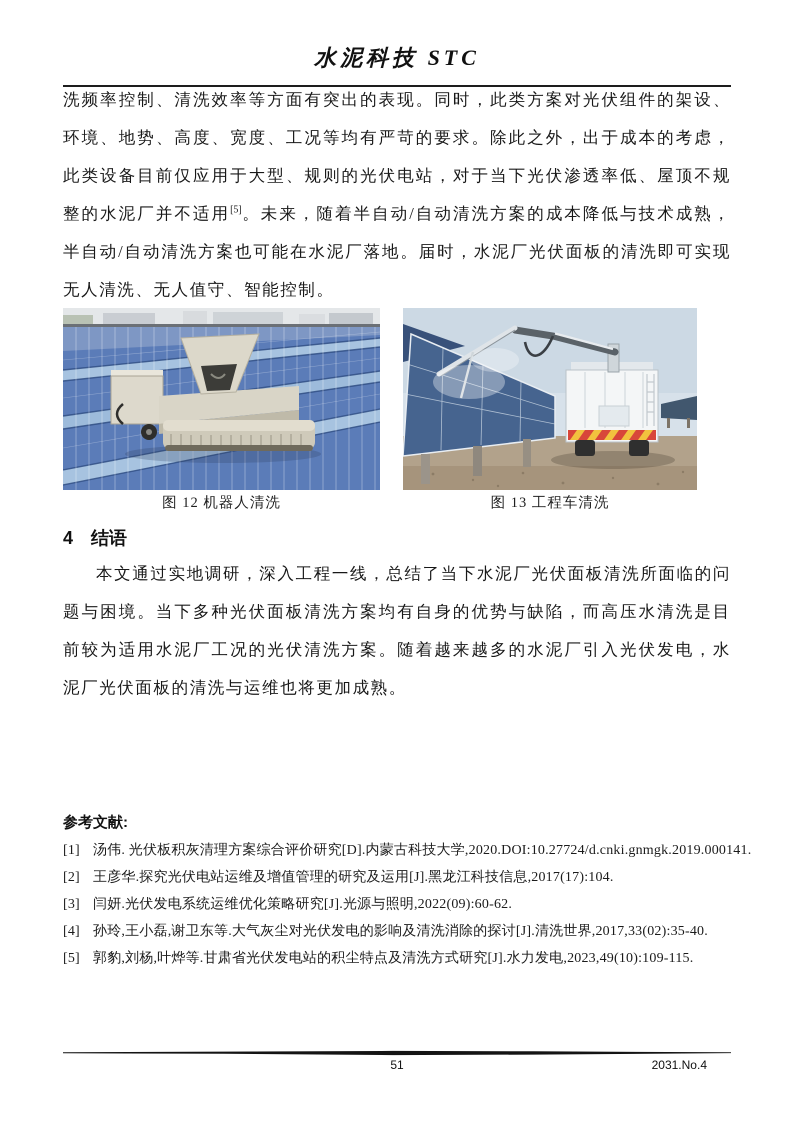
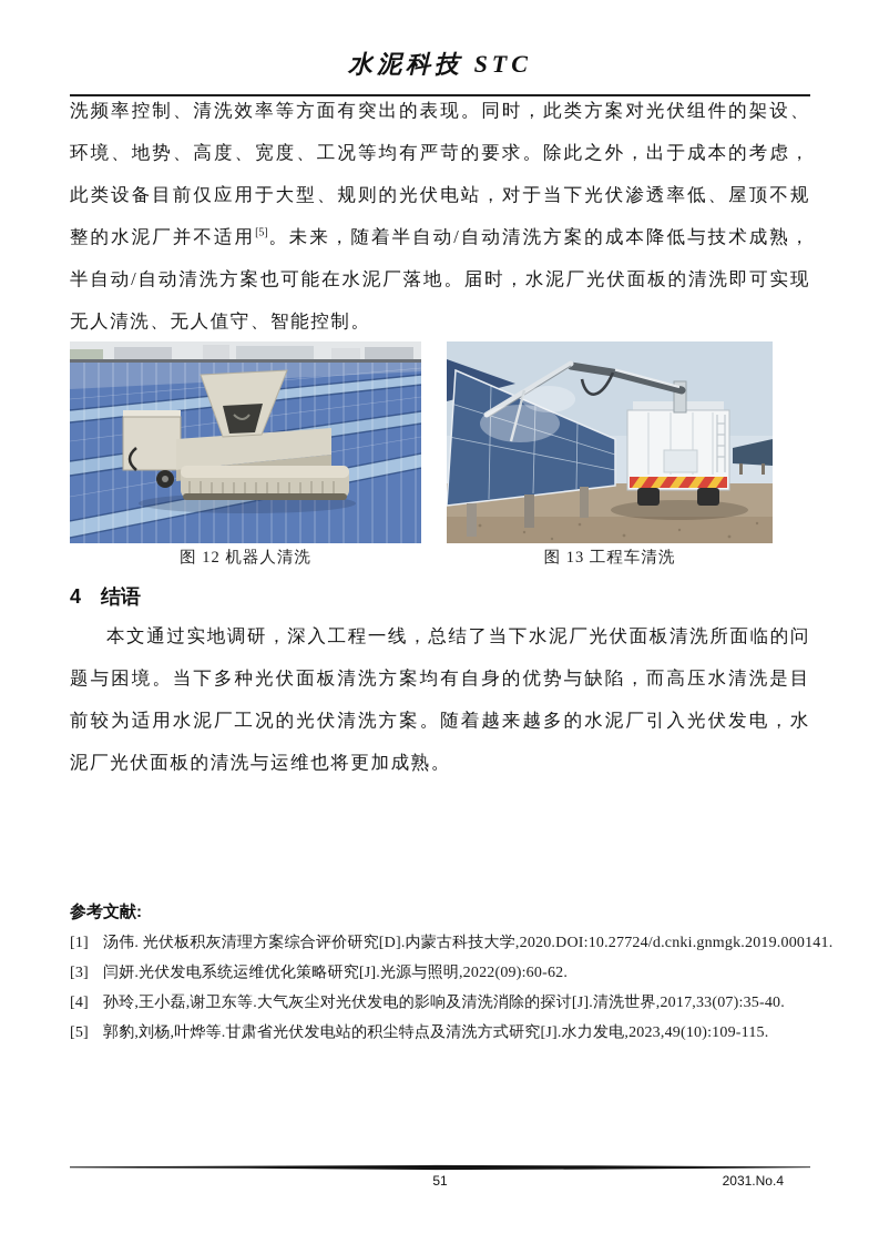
  水泥科技 STC
  洗频率控制、清洗效率等方面有突出的表现。同时，此类方案对光伏组件的架设、环境、地势、高度、宽度、工况等均有严苛的要求。除此之外，出于成本的考虑，此类设备目前仅应用于大型、规则的光伏电站，对于当下光伏渗透率低、屋顶不规整的水泥厂并不适用[5]。未来，随着半自动/自动清洗方案的成本降低与技术成熟，半自动/自动清洗方案也可能在水泥厂落地。届时，水泥厂光伏面板的清洗即可实现无人清洗、无人值守、智能控制。
  图 12 机器人清洗
  图 13 工程车清洗
  4 结语
  本文通过实地调研，深入工程一线，总结了当下水泥厂光伏面板清洗所面临的问题与困境。当下多种光伏面板清洗方案均有自身的优势与缺陷，而高压水清洗是目前较为适用水泥厂工况的光伏清洗方案。随着越来越多的水泥厂引入光伏发电，水泥厂光伏面板的清洗与运维也将更加成熟。
  参考文献:
  [1]
  汤伟. 光伏板积灰清理方案综合评价研究[D].内蒙古科技大学,2020.DOI:10.27724/d.cnki.gnmgk.2019.000141.
- [2]
- 王彦华.探究光伏电站运维及增值管理的研究及运用[J].黑龙江科技信息,2017(17):104.
  [3]
  闫妍.光伏发电系统运维优化策略研究[J].光源与照明,2022(09):60-62.
  [4]
- 孙玲,王小磊,谢卫东等.大气灰尘对光伏发电的影响及清洗消除的探讨[J].清洗世界,2017,33(02):35-40.
+ 孙玲,王小磊,谢卫东等.大气灰尘对光伏发电的影响及清洗消除的探讨[J].清洗世界,2017,33(07):35-40.
  [5]
  郭豹,刘杨,叶烨等.甘肃省光伏发电站的积尘特点及清洗方式研究[J].水力发电,2023,49(10):109-115.
  51
  2031.No.4
